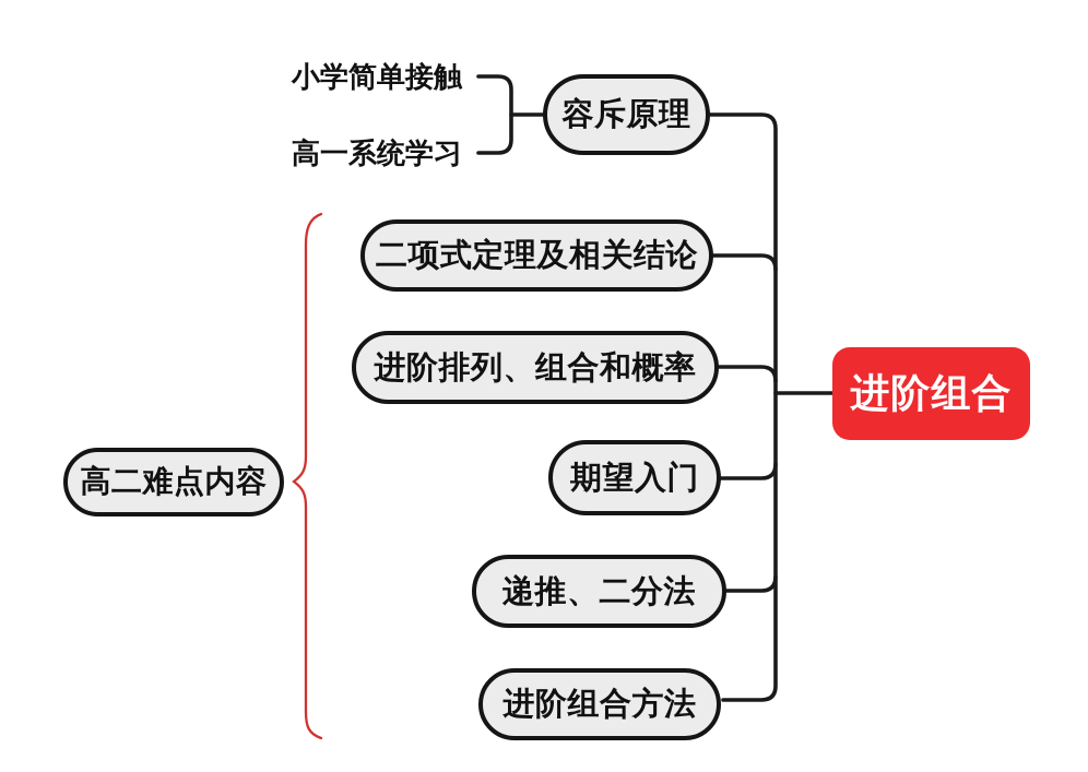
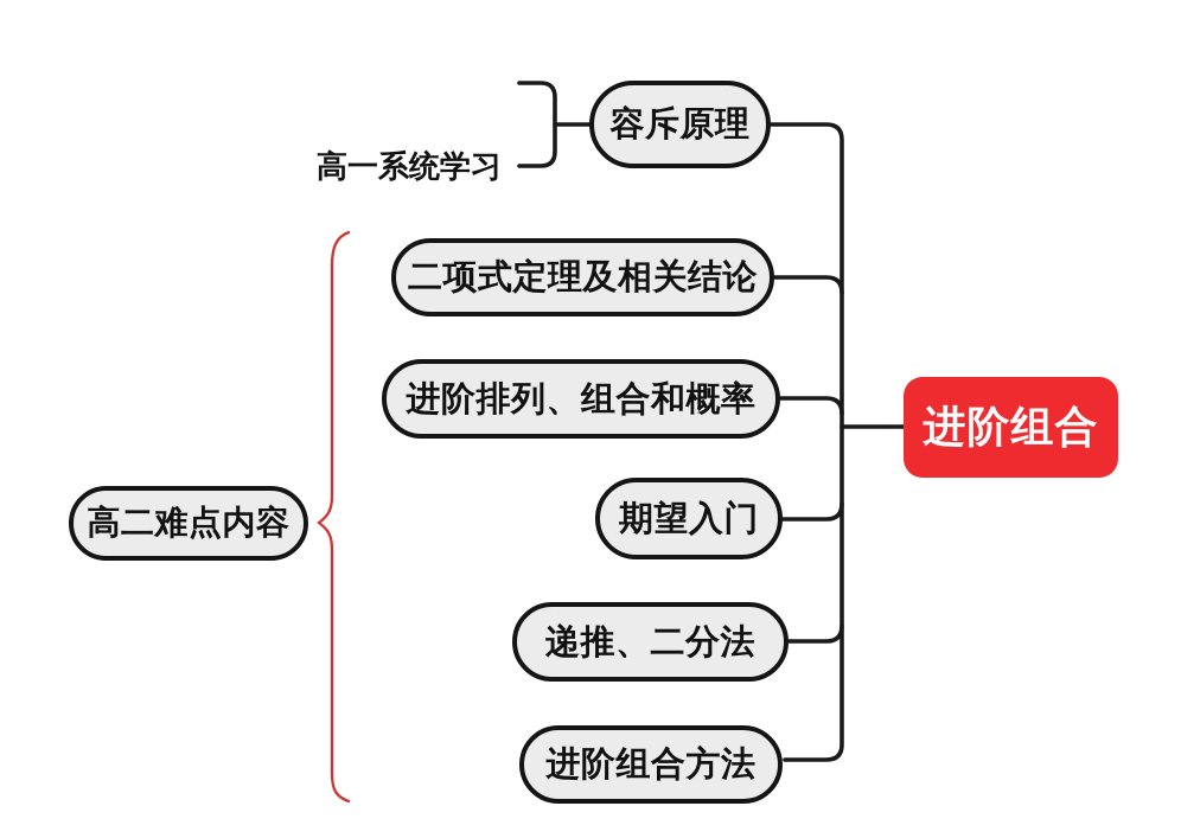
- 小学简单接触
  高一系统学习
  容斥原理
  二项式定理及相关结论
  进阶排列、组合和概率
  期望入门
  递推、二分法
  进阶组合方法
  高二难点内容
  进阶组合
